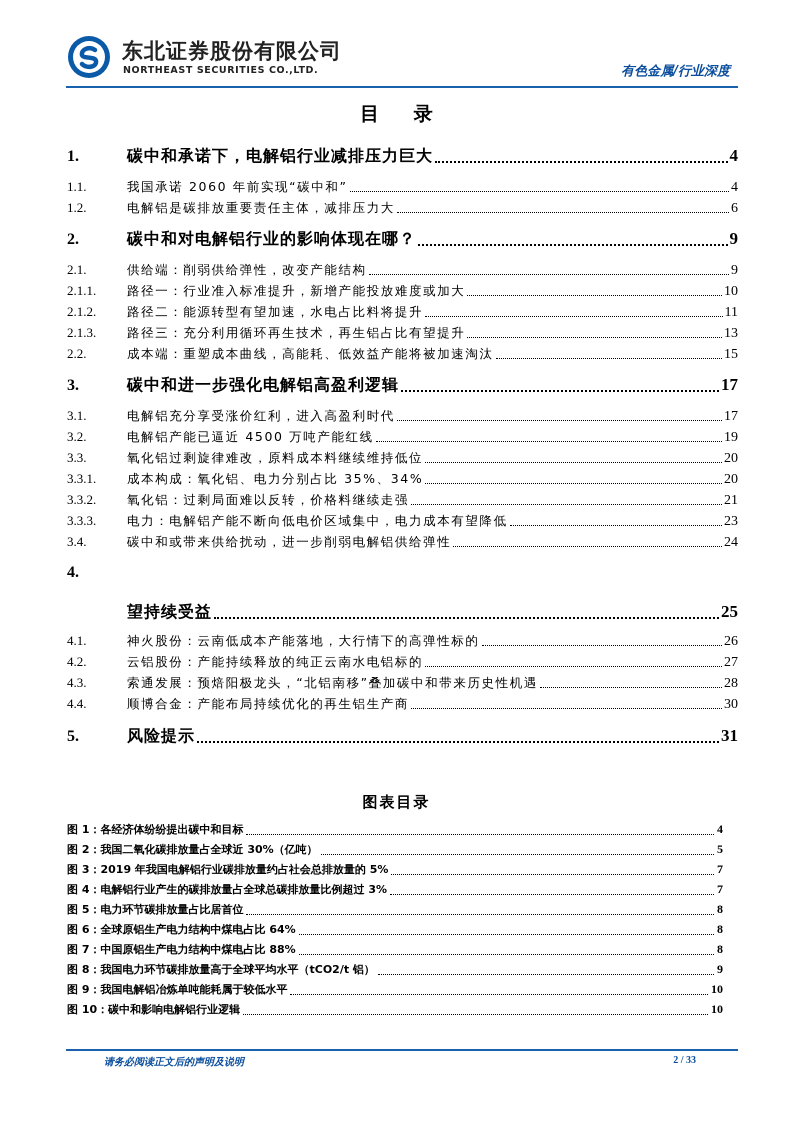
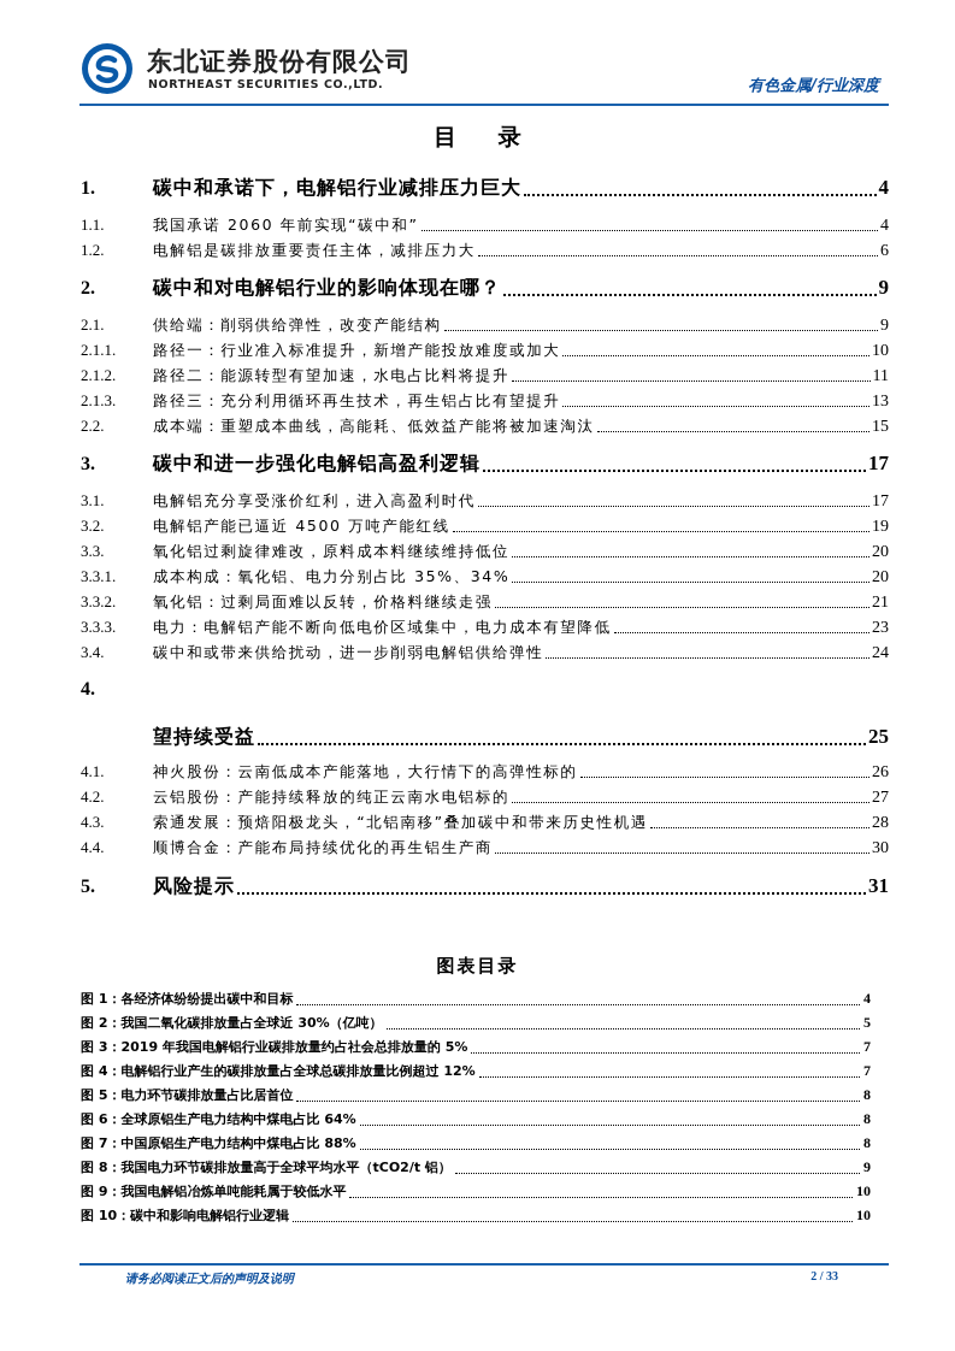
  东北证券股份有限公司
  NORTHEAST SECURITIES CO.,LTD.
  有色金属/行业深度
  目 录
  1.
  碳中和承诺下，电解铝行业减排压力巨大
  4
  1.1.
  我国承诺 2060 年前实现“碳中和”
  4
  1.2.
  电解铝是碳排放重要责任主体，减排压力大
  6
  2.
  碳中和对电解铝行业的影响体现在哪？
  9
  2.1.
  供给端：削弱供给弹性，改变产能结构
  9
  2.1.1.
  路径一：行业准入标准提升，新增产能投放难度或加大
  10
  2.1.2.
  路径二：能源转型有望加速，水电占比料将提升
  11
  2.1.3.
  路径三：充分利用循环再生技术，再生铝占比有望提升
  13
  2.2.
  成本端：重塑成本曲线，高能耗、低效益产能将被加速淘汰
  15
  3.
  碳中和进一步强化电解铝高盈利逻辑
  17
  3.1.
  电解铝充分享受涨价红利，进入高盈利时代
  17
  3.2.
  电解铝产能已逼近 4500 万吨产能红线
  19
  3.3.
  氧化铝过剩旋律难改，原料成本料继续维持低位
  20
  3.3.1.
  成本构成：氧化铝、电力分别占比 35%、34%
  20
  3.3.2.
  氧化铝：过剩局面难以反转，价格料继续走强
  21
  3.3.3.
  电力：电解铝产能不断向低电价区域集中，电力成本有望降低
  23
  3.4.
  碳中和或带来供给扰动，进一步削弱电解铝供给弹性
  24
  4.
  望持续受益
  25
  4.1.
  神火股份：云南低成本产能落地，大行情下的高弹性标的
  26
  4.2.
  云铝股份：产能持续释放的纯正云南水电铝标的
  27
  4.3.
  索通发展：预焙阳极龙头，“北铝南移”叠加碳中和带来历史性机遇
  28
  4.4.
  顺博合金：产能布局持续优化的再生铝生产商
  30
  5.
  风险提示
  31
  图表目录
  图 1：
  各经济体纷纷提出碳中和目标
  4
  图 2：
  我国二氧化碳排放量占全球近 30%（亿吨）
  5
  图 3：
  2019 年我国电解铝行业碳排放量约占社会总排放量的 5%
  7
  图 4：
- 电解铝行业产生的碳排放量占全球总碳排放量比例超过 3%
+ 电解铝行业产生的碳排放量占全球总碳排放量比例超过 12%
  7
  图 5：
  电力环节碳排放量占比居首位
  8
  图 6：
  全球原铝生产电力结构中煤电占比 64%
  8
  图 7：
  中国原铝生产电力结构中煤电占比 88%
  8
  图 8：
  我国电力环节碳排放量高于全球平均水平（tCO2/t 铝）
  9
  图 9：
  我国电解铝冶炼单吨能耗属于较低水平
  10
  图 10：
  碳中和影响电解铝行业逻辑
  10
  请务必阅读正文后的声明及说明
  2 / 33
